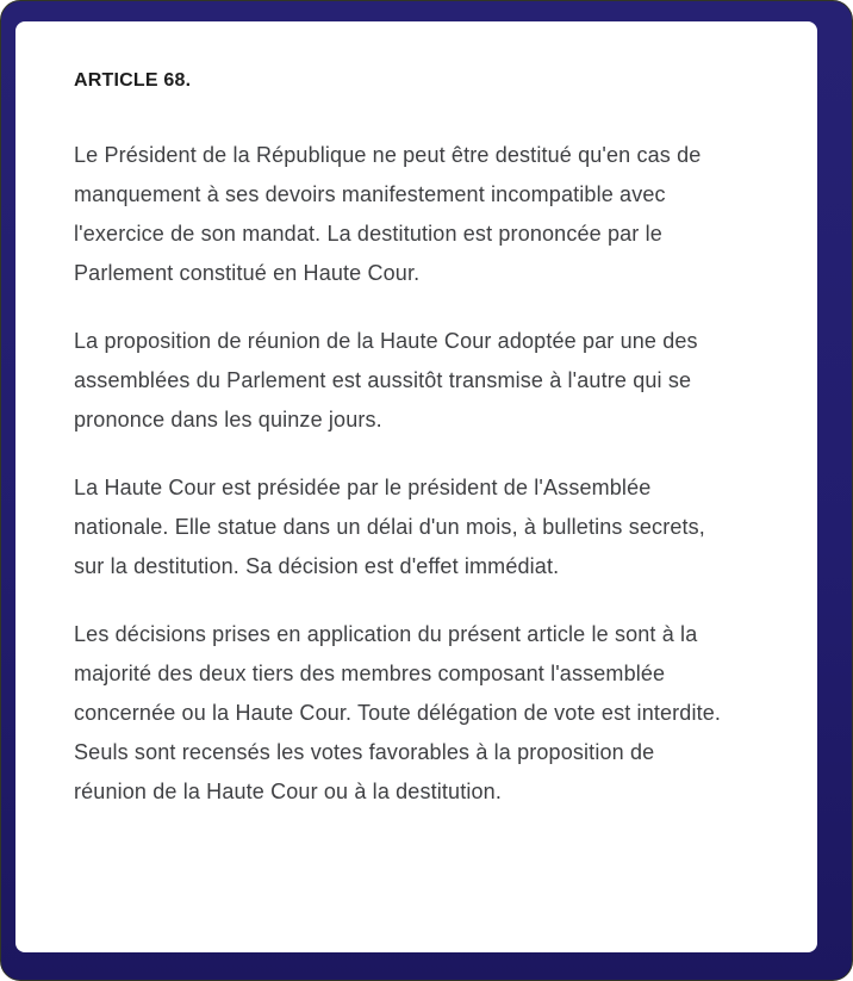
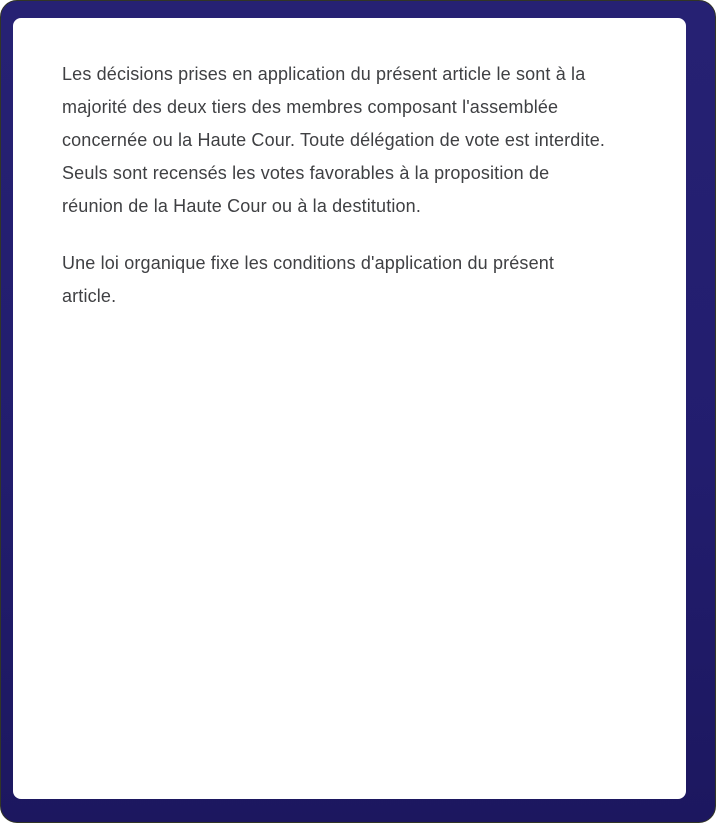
- ARTICLE 68.
- Le Président de la République ne peut être destitué qu'en cas de
- manquement à ses devoirs manifestement incompatible avec
- l'exercice de son mandat. La destitution est prononcée par le
- Parlement constitué en Haute Cour.
- La proposition de réunion de la Haute Cour adoptée par une des
- assemblées du Parlement est aussitôt transmise à l'autre qui se
- prononce dans les quinze jours.
- La Haute Cour est présidée par le président de l'Assemblée
- nationale. Elle statue dans un délai d'un mois, à bulletins secrets,
- sur la destitution. Sa décision est d'effet immédiat.
  Les décisions prises en application du présent article le sont à la
  majorité des deux tiers des membres composant l'assemblée
  concernée ou la Haute Cour. Toute délégation de vote est interdite.
  Seuls sont recensés les votes favorables à la proposition de
  réunion de la Haute Cour ou à la destitution.
+ Une loi organique fixe les conditions d'application du présent
+ article.
